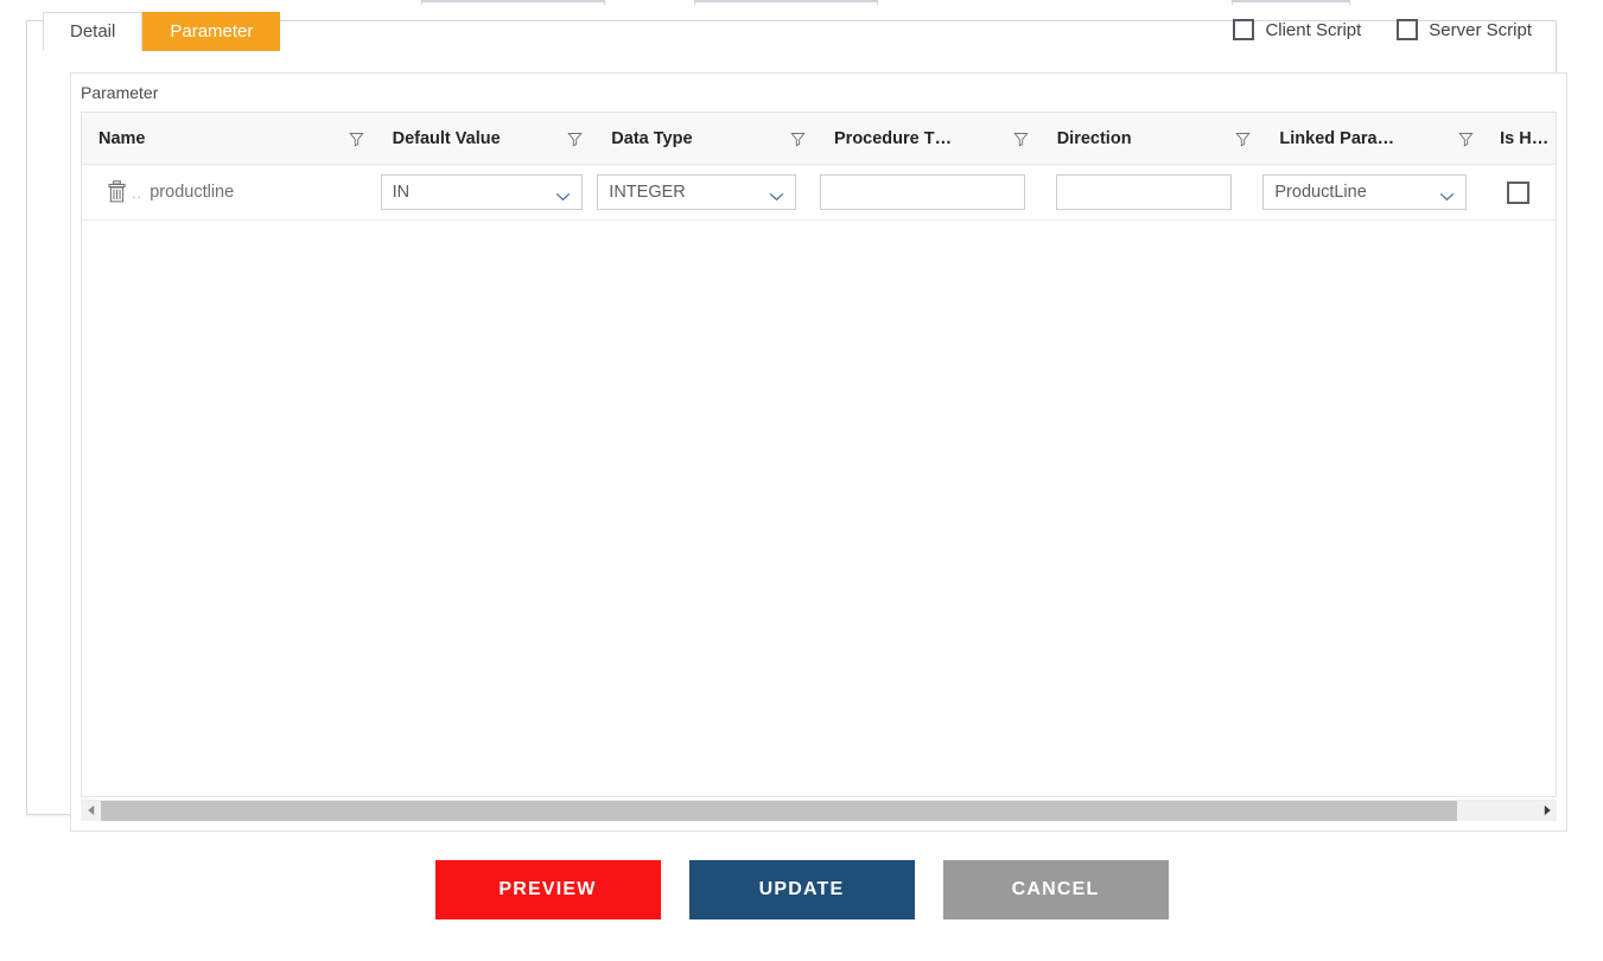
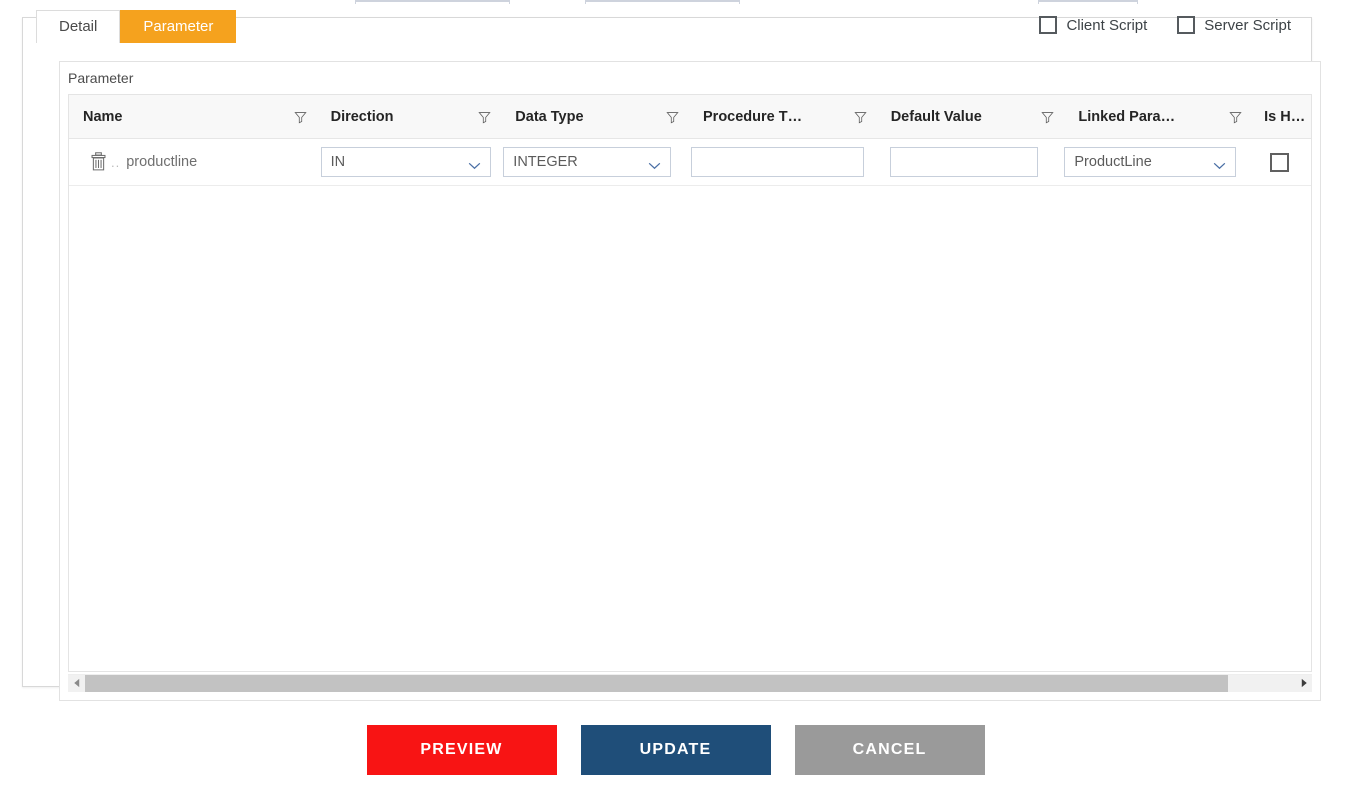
  Parameter
  Name
- Default Value
+ Direction
  Data Type
  Procedure T…
- Direction
+ Default Value
  Linked Para…
  Is H…
  ..
  productline
  IN
  INTEGER
  ProductLine
  Detail
  Parameter
  Client Script
  Server Script
  PREVIEW
  UPDATE
  CANCEL
